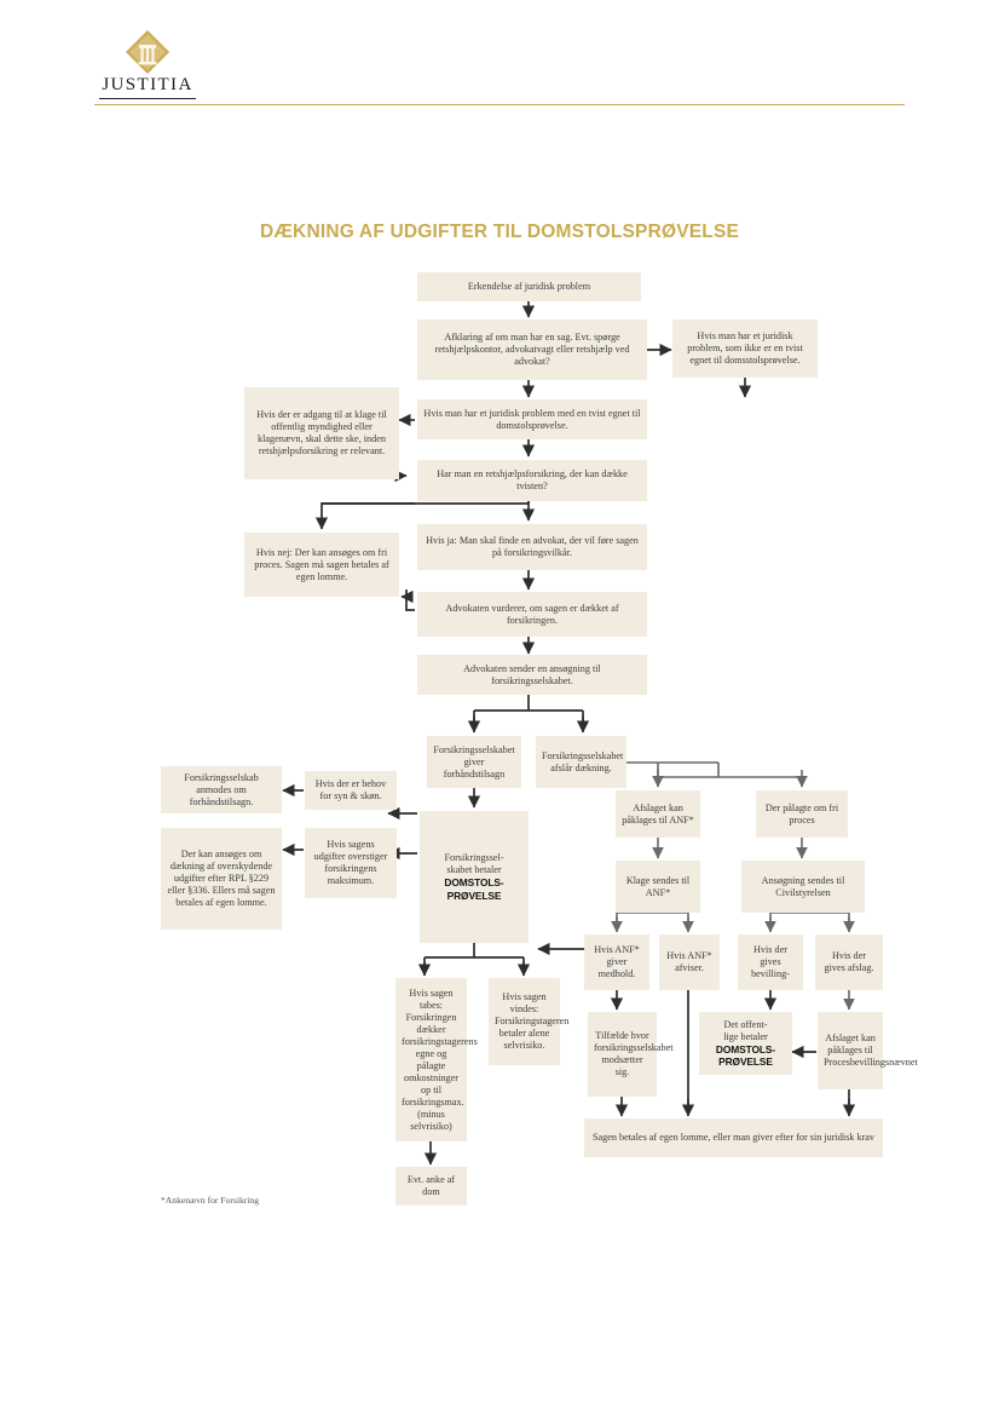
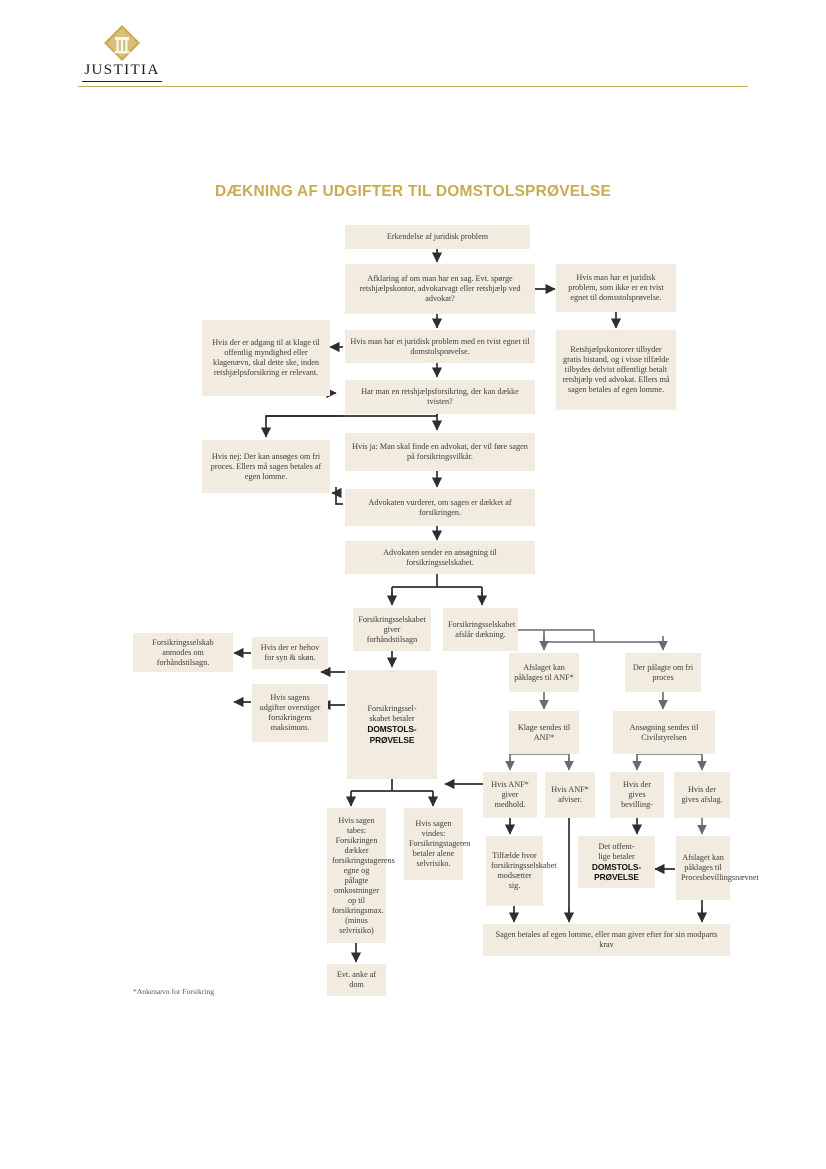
  JUSTITIA
  DÆKNING AF UDGIFTER TIL DOMSTOLSPRØVELSE
  Erkendelse af juridisk problem
  Afklaring af om man har en sag. Evt. spørge retshjælpskontor, advokatvagt eller retshjælp ved advokat?
  Hvis man har et juridisk problem, som ikke er en tvist egnet til domsstolsprøvelse.
+ Retshjælpskontorer tilbyder gratis bistand, og i visse tilfælde tilbydes delvist offentligt betalt retshjælp ved advokat. Ellers må sagen betales af egen lomme.
  Hvis der er adgang til at klage til offentlig myndighed eller klagenævn, skal dette ske, inden retshjælpsforsikring er relevant.
  Hvis man har et juridisk problem med en tvist egnet til domstolsprøvelse.
  Har man en retshjælpsforsikring, der kan dække tvisten?
- Hvis nej: Der kan ansøges om fri proces. Sagen må sagen betales af egen lomme.
+ Hvis nej: Der kan ansøges om fri proces. Ellers må sagen betales af egen lomme.
  Hvis ja: Man skal finde en advokat, der vil føre sagen på forsikringsvilkår.
  Advokaten vurderer, om sagen er dækket af forsikringen.
  Advokaten sender en ansøgning til forsikringsselskabet.
  Forsikringsselskabet giver forhåndstilsagn
  Forsikringsselskabet afslår dækning.
  Forsikringsselskab anmodes om forhåndstilsagn.
  Hvis der er behov for syn & skøn.
- Der kan ansøges om dækning af overskydende udgifter efter RPL §229 eller §336. Ellers må sagen betales af egen lomme.
  Hvis sagens udgifter overstiger forsikringens maksimum.
  Forsikringssel-
  skabet betaler
  DOMSTOLS-
  PRØVELSE
  Afslaget kan påklages til ANF*
  Der pålagte om fri proces
  Klage sendes til ANF*
  Ansøgning sendes til Civilstyrelsen
  Hvis ANF* giver medhold.
  Hvis ANF* afviser.
  Hvis der gives bevilling-
  Hvis der gives afslag.
  Tilfælde hvor forsikringsselskabet modsætter sig.
  Det offent-
  lige betaler
  DOMSTOLS-
  PRØVELSE
  Afslaget kan påklages til Procesbevillingsnævnet
  Hvis sagen tabes: Forsikringen dækker forsikringstagerens egne og pålagte omkostninger op til forsikringsmax. (minus selvrisiko)
  Hvis sagen vindes: Forsikringstageren betaler alene selvrisiko.
  Evt. anke af dom
- Sagen betales af egen lomme, eller man giver efter for sin juridisk krav
+ Sagen betales af egen lomme, eller man giver efter for sin modparts krav
  *Ankenævn for Forsikring
